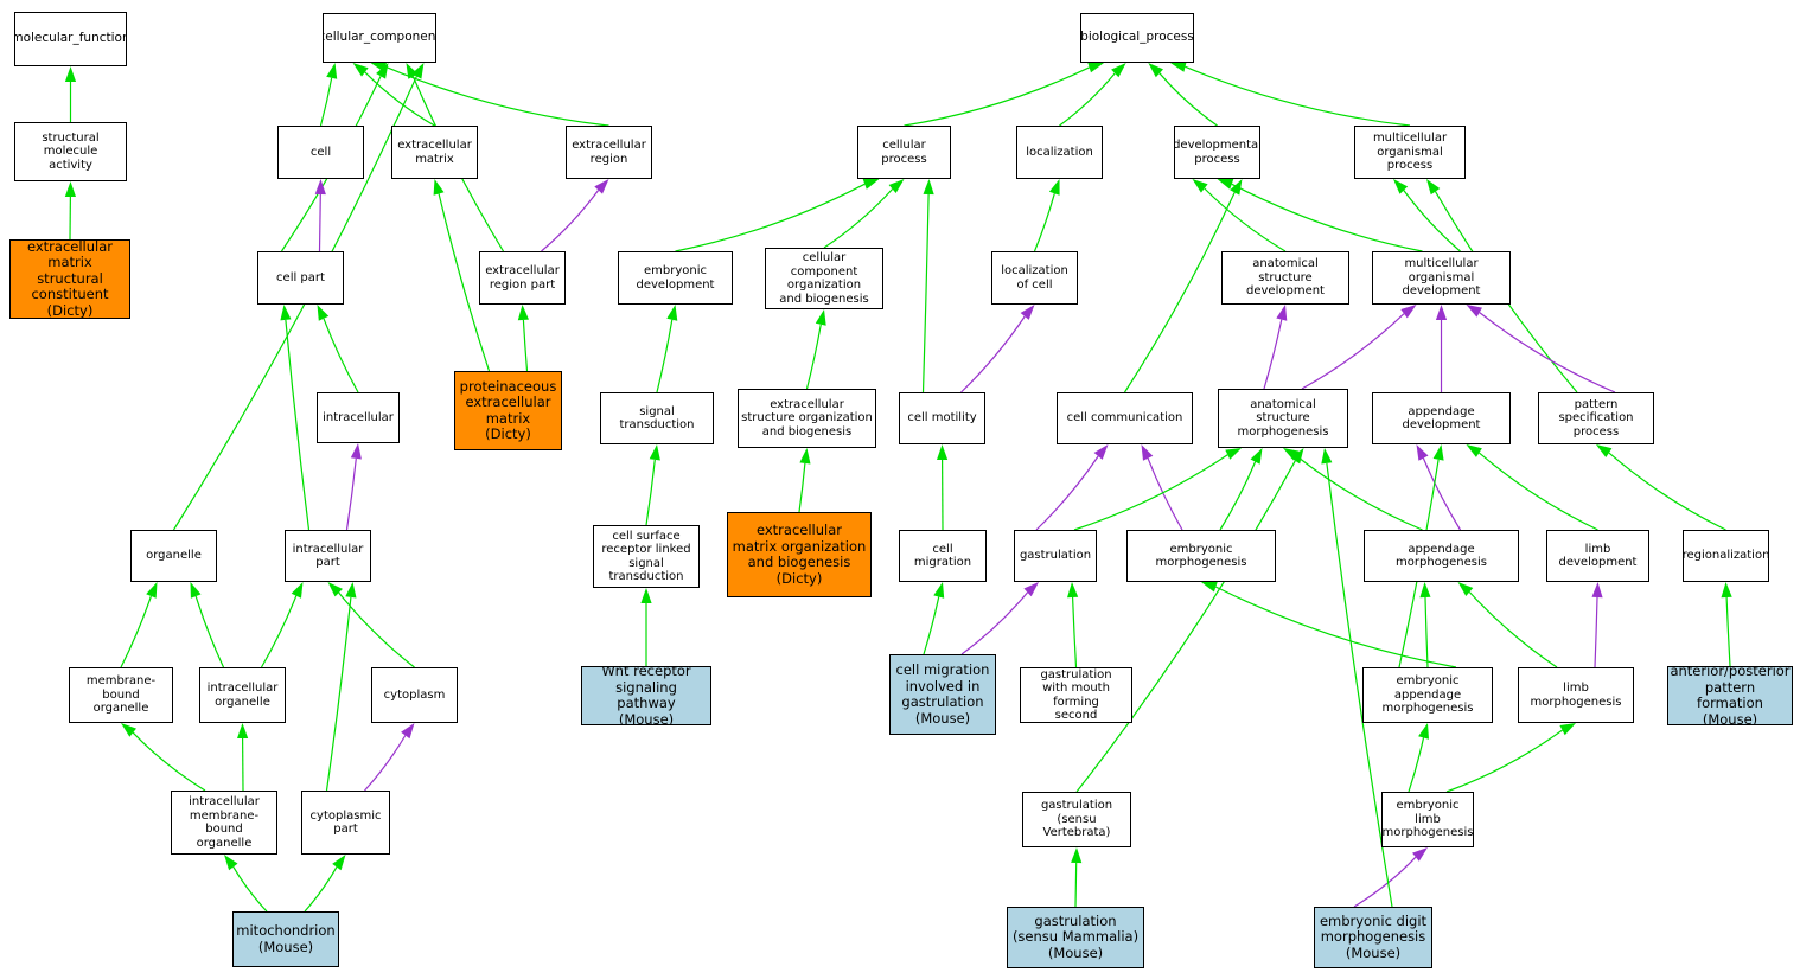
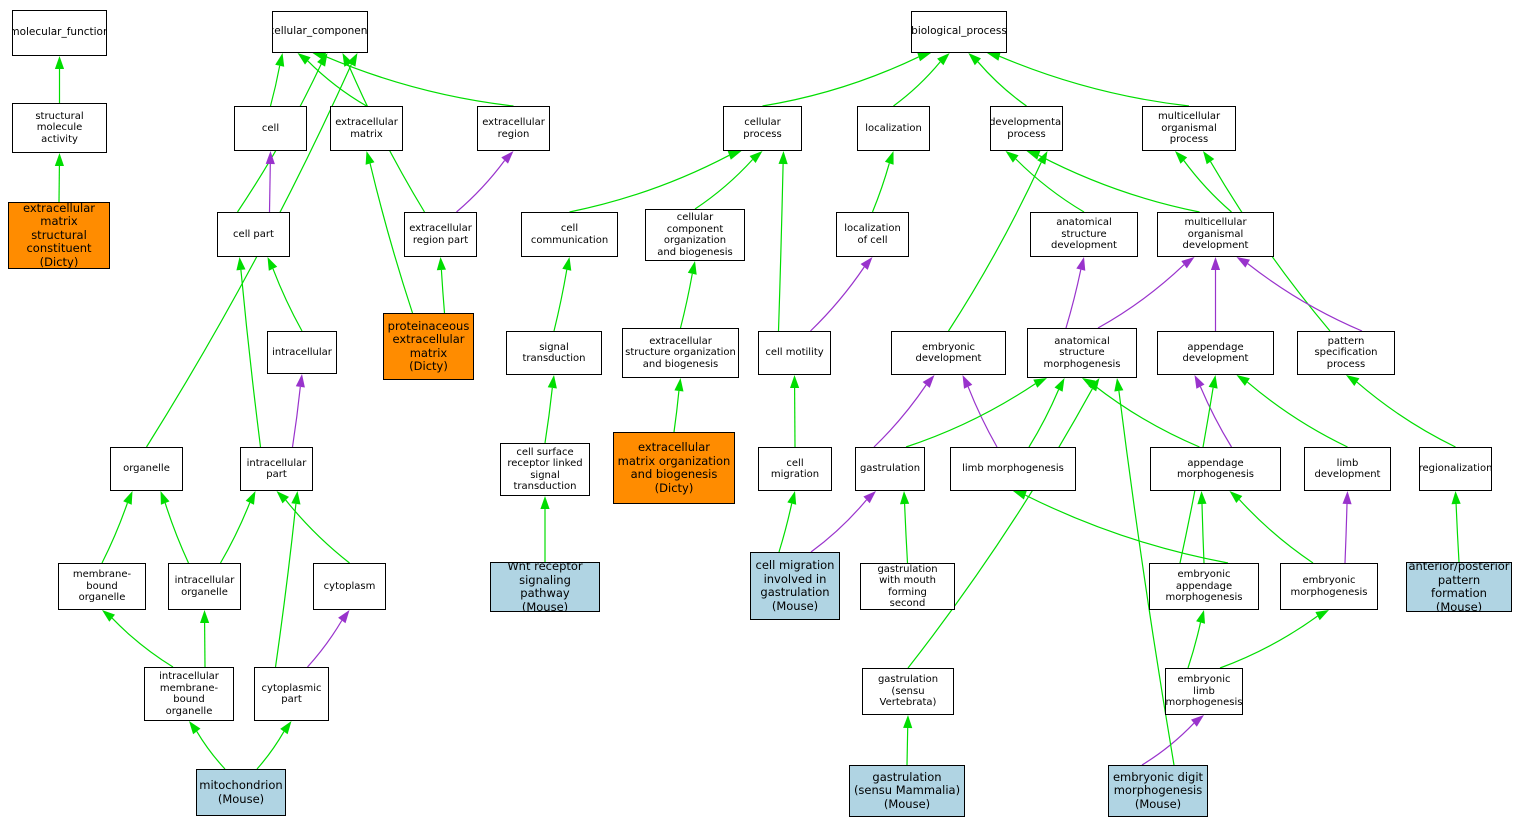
  molecular_functio
  structural molecule
  activity
  extracellular
  matrix structural
  constituent
  (Dicty)
  ellular_componen
  cell
  extracellular
  matrix
  extracellular
  region
  cell part
  extracellular
  region part
  proteinaceous
  extracellular
  matrix
  (Dicty)
  intracellular
  organelle
  intracellular
  part
  membrane-bound
  organelle
  intracellular
  organelle
  cytoplasm
  intracellular
  membrane-bound
  organelle
  cytoplasmic
  part
  mitochondrion
  (Mouse)
  biological_process
  cellular process
  localization
  developmenta
  process
  multicellular
  organismal process
- embryonic development
+ cell communication
  cellular component
  organization
  and biogenesis
  localization
  of cell
  anatomical structure
  development
  multicellular
  organismal development
  signal transduction
  extracellular
  structure organization
  and biogenesis
  cell motility
- cell communication
+ embryonic development
  anatomical structure
  morphogenesis
  appendage development
  pattern specification
  process
  cell surface
  receptor linked
  signal transduction
  extracellular
  matrix organization
  and biogenesis
  (Dicty)
  cell migration
  gastrulation
- embryonic morphogenesis
+ limb morphogenesis
  appendage morphogenesis
  limb development
  regionalization
  Wnt receptor
  signaling pathway
  (Mouse)
  cell migration
  involved in
  gastrulation
  (Mouse)
  gastrulation
  with mouth forming
  second
  embryonic appendage
  morphogenesis
- limb morphogenesis
+ embryonic morphogenesis
  anterior/posterior
  pattern formation
  (Mouse)
  gastrulation
  (sensu Vertebrata)
  embryonic limb
  morphogenesis
  gastrulation
  (sensu Mammalia)
  (Mouse)
  embryonic digit
  morphogenesis
  (Mouse)
